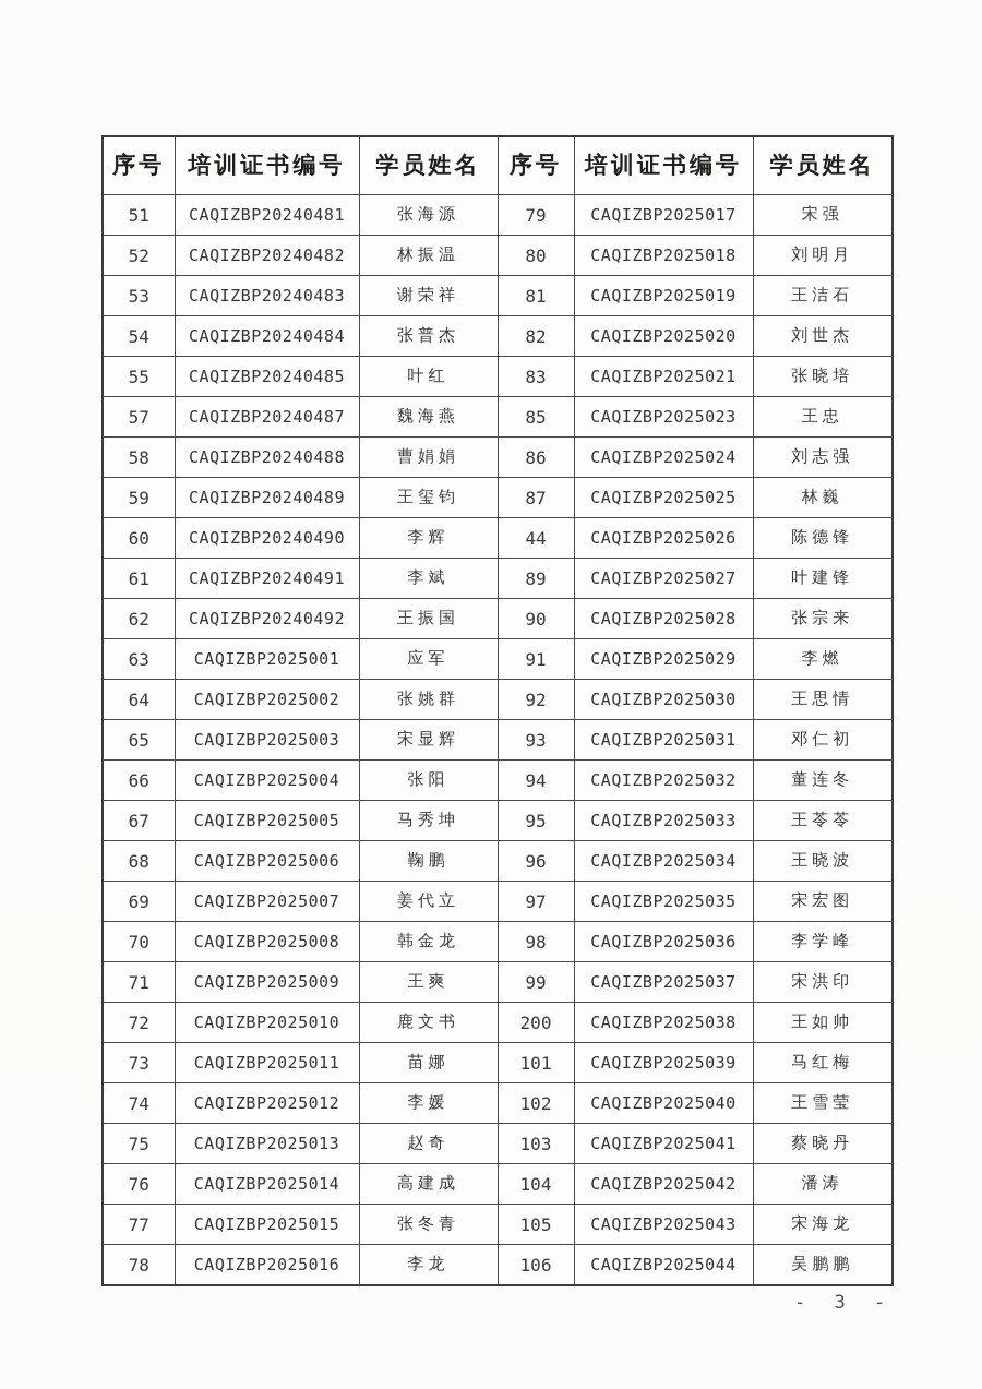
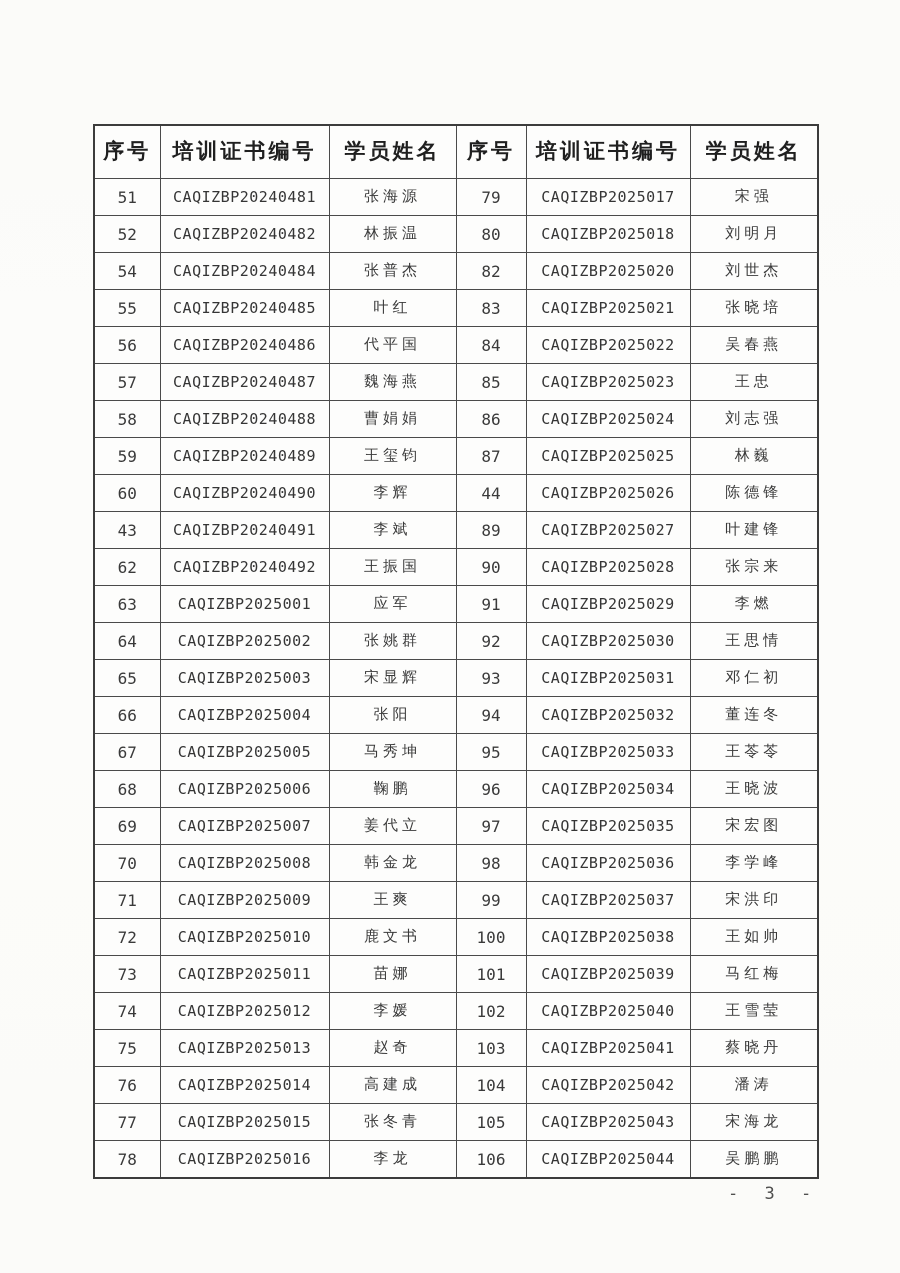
  序号	培训证书编号	学员姓名	序号	培训证书编号	学员姓名
  51	CAQIZBP20240481	张海源	79	CAQIZBP2025017	宋强
  52	CAQIZBP20240482	林振温	80	CAQIZBP2025018	刘明月
- 53	CAQIZBP20240483	谢荣祥	81	CAQIZBP2025019	王洁石
  54	CAQIZBP20240484	张普杰	82	CAQIZBP2025020	刘世杰
  55	CAQIZBP20240485	叶红	83	CAQIZBP2025021	张晓培
+ 56	CAQIZBP20240486	代平国	84	CAQIZBP2025022	吴春燕
  57	CAQIZBP20240487	魏海燕	85	CAQIZBP2025023	王忠
  58	CAQIZBP20240488	曹娟娟	86	CAQIZBP2025024	刘志强
  59	CAQIZBP20240489	王玺钧	87	CAQIZBP2025025	林巍
  60	CAQIZBP20240490	李辉	44	CAQIZBP2025026	陈德锋
- 61	CAQIZBP20240491	李斌	89	CAQIZBP2025027	叶建锋
+ 43	CAQIZBP20240491	李斌	89	CAQIZBP2025027	叶建锋
  62	CAQIZBP20240492	王振国	90	CAQIZBP2025028	张宗来
  63	CAQIZBP2025001	应军	91	CAQIZBP2025029	李燃
  64	CAQIZBP2025002	张姚群	92	CAQIZBP2025030	王思情
  65	CAQIZBP2025003	宋显辉	93	CAQIZBP2025031	邓仁初
  66	CAQIZBP2025004	张阳	94	CAQIZBP2025032	董连冬
  67	CAQIZBP2025005	马秀坤	95	CAQIZBP2025033	王苓苓
  68	CAQIZBP2025006	鞠鹏	96	CAQIZBP2025034	王晓波
  69	CAQIZBP2025007	姜代立	97	CAQIZBP2025035	宋宏图
  70	CAQIZBP2025008	韩金龙	98	CAQIZBP2025036	李学峰
  71	CAQIZBP2025009	王爽	99	CAQIZBP2025037	宋洪印
- 72	CAQIZBP2025010	鹿文书	200	CAQIZBP2025038	王如帅
+ 72	CAQIZBP2025010	鹿文书	100	CAQIZBP2025038	王如帅
  73	CAQIZBP2025011	苗娜	101	CAQIZBP2025039	马红梅
  74	CAQIZBP2025012	李媛	102	CAQIZBP2025040	王雪莹
  75	CAQIZBP2025013	赵奇	103	CAQIZBP2025041	蔡晓丹
  76	CAQIZBP2025014	高建成	104	CAQIZBP2025042	潘涛
  77	CAQIZBP2025015	张冬青	105	CAQIZBP2025043	宋海龙
  78	CAQIZBP2025016	李龙	106	CAQIZBP2025044	吴鹏鹏
  - 3 -
